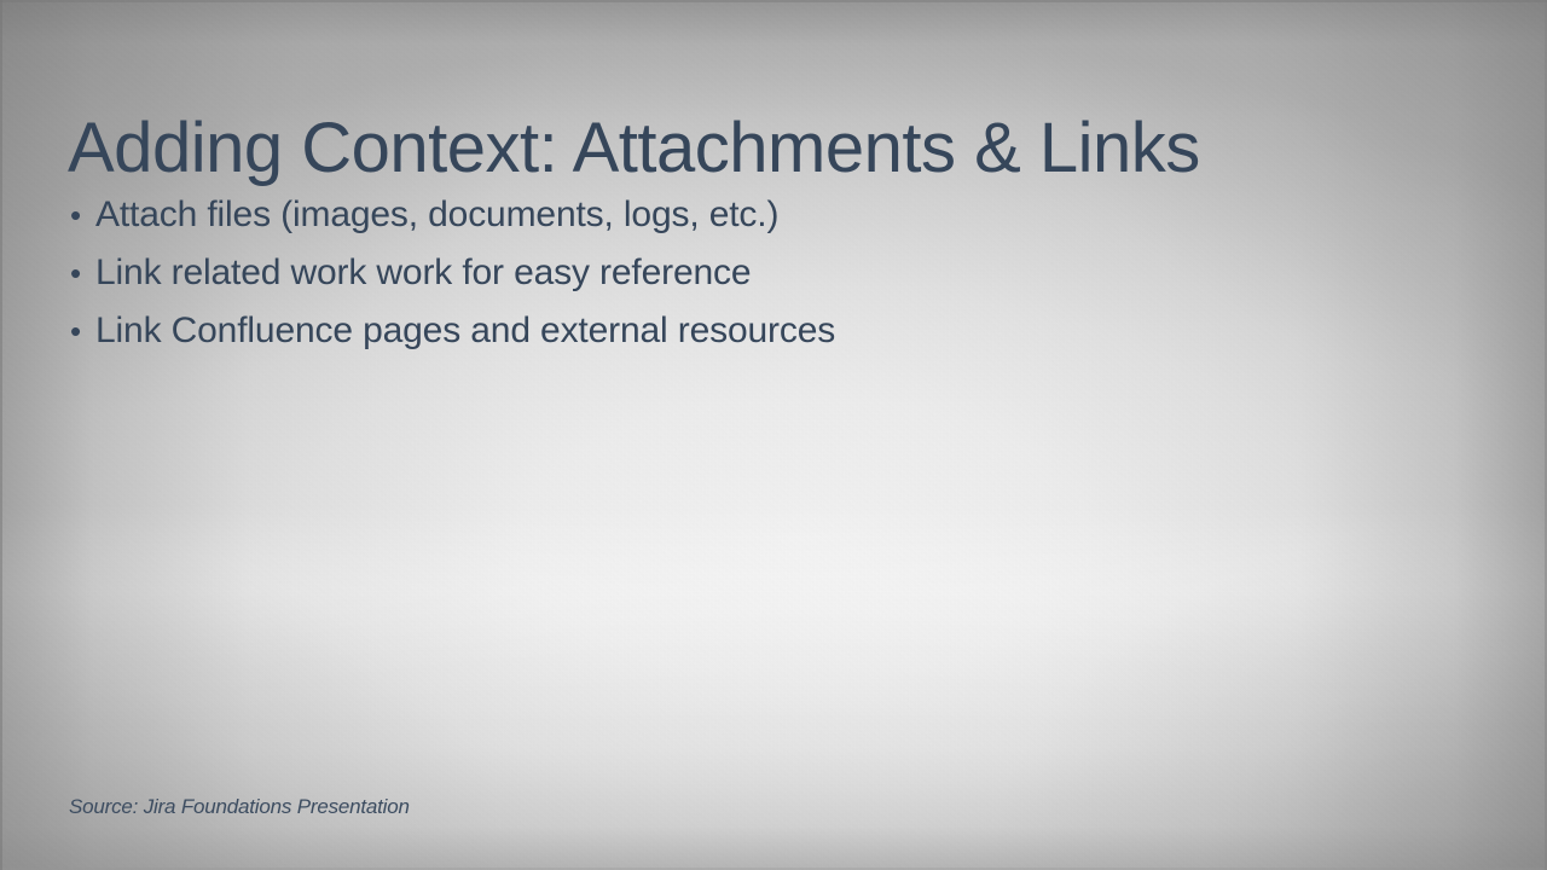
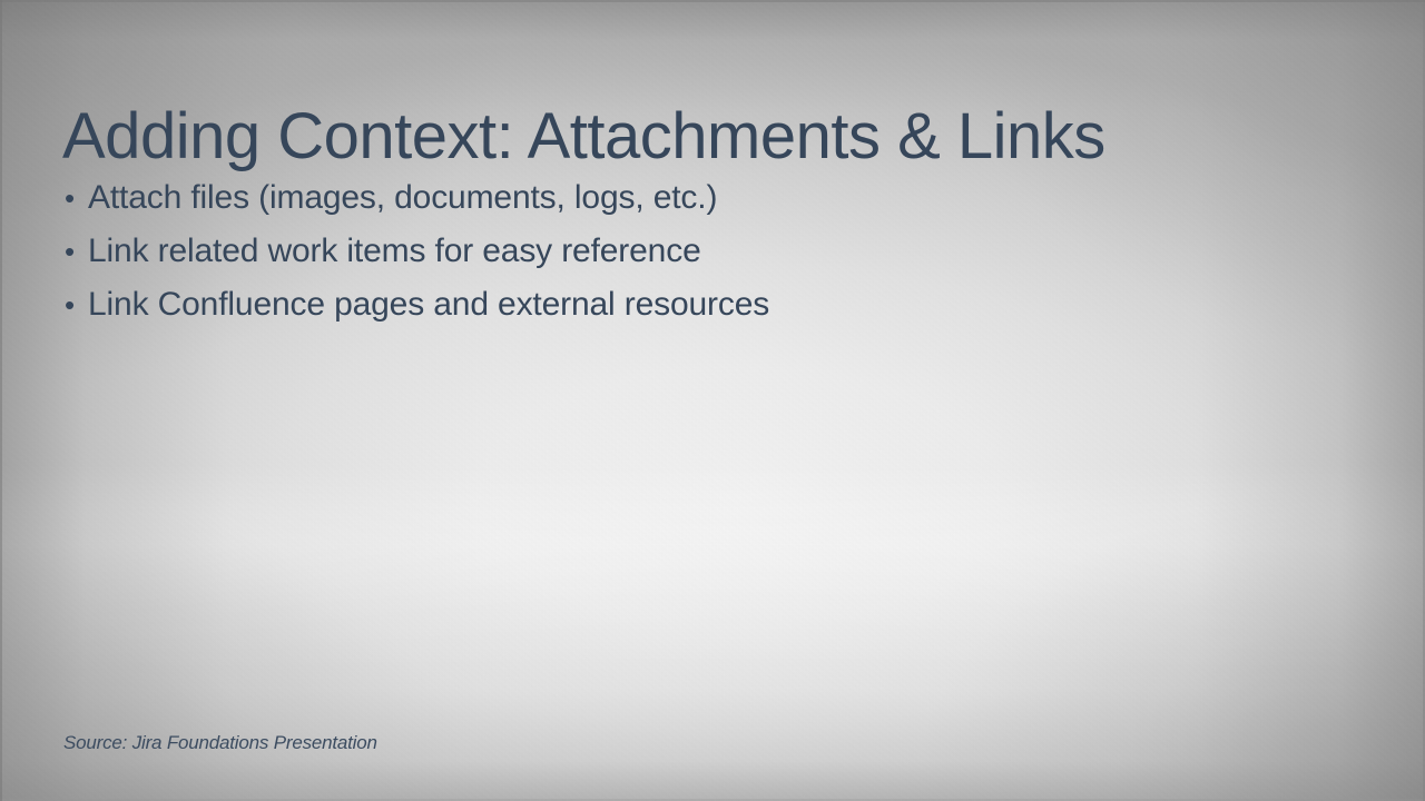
  Adding Context: Attachments & Links
  •
  Attach files (images, documents, logs, etc.)
  •
- Link related work work for easy reference
+ Link related work items for easy reference
  •
  Link Confluence pages and external resources
  Source: Jira Foundations Presentation
